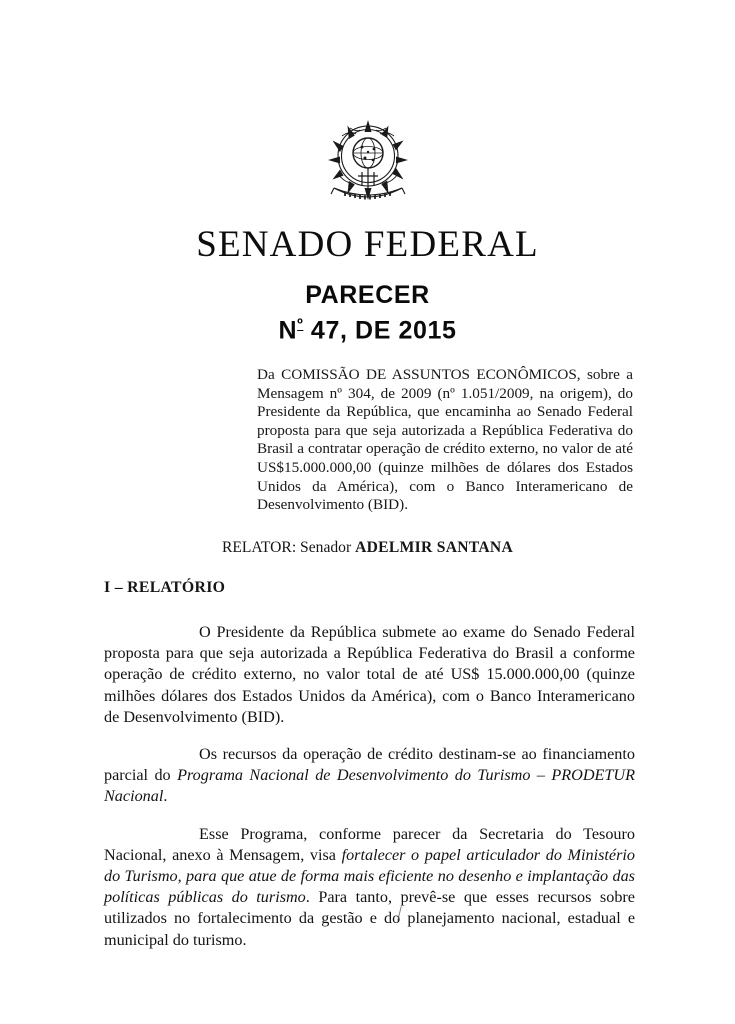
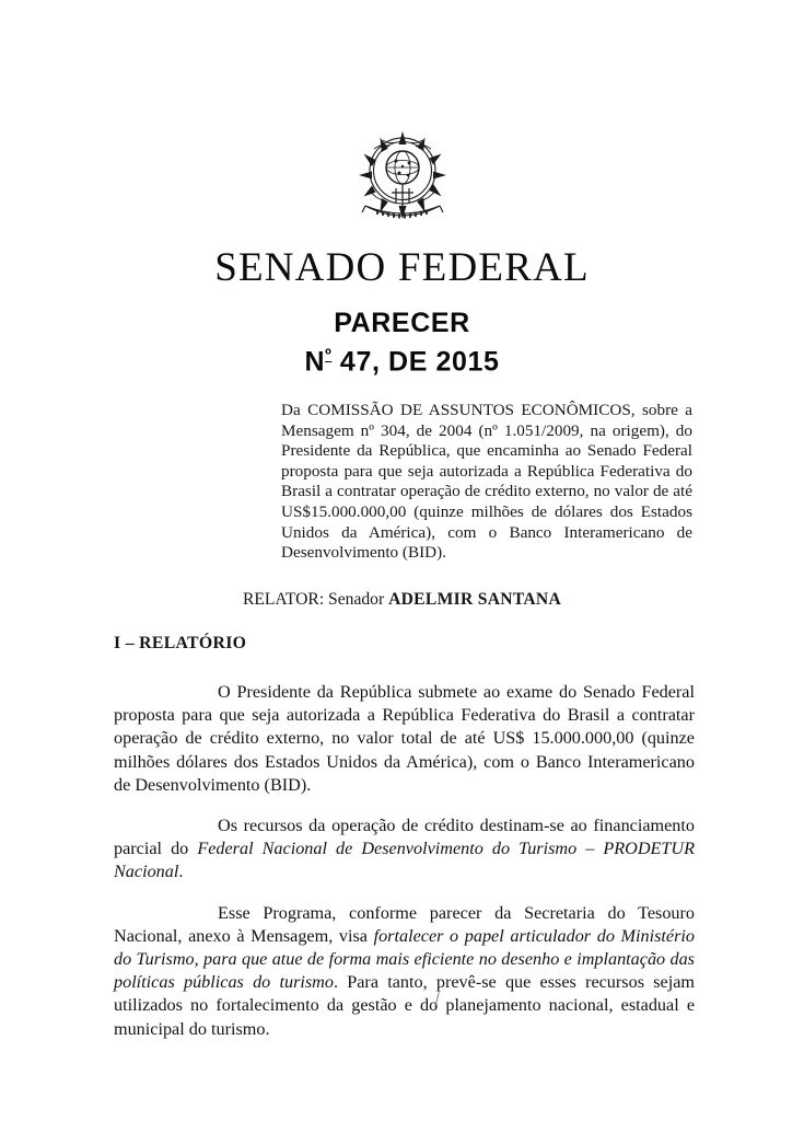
  SENADO FEDERAL
  PARECER
  Nº 47, DE 2015
- Da COMISSÃO DE ASSUNTOS ECONÔMICOS, sobre a Mensagem nº 304, de 2009 (nº 1.051/2009, na origem), do Presidente da República, que encaminha ao Senado Federal proposta para que seja autorizada a República Federativa do Brasil a contratar operação de crédito externo, no valor de até US$15.000.000,00 (quinze milhões de dólares dos Estados Unidos da América), com o Banco Interamericano de Desenvolvimento (BID).
+ Da COMISSÃO DE ASSUNTOS ECONÔMICOS, sobre a Mensagem nº 304, de 2004 (nº 1.051/2009, na origem), do Presidente da República, que encaminha ao Senado Federal proposta para que seja autorizada a República Federativa do Brasil a contratar operação de crédito externo, no valor de até US$15.000.000,00 (quinze milhões de dólares dos Estados Unidos da América), com o Banco Interamericano de Desenvolvimento (BID).
  RELATOR: Senador ADELMIR SANTANA
  I – RELATÓRIO
- O Presidente da República submete ao exame do Senado Federal proposta para que seja autorizada a República Federativa do Brasil a conforme operação de crédito externo, no valor total de até US$ 15.000.000,00 (quinze milhões dólares dos Estados Unidos da América), com o Banco Interamericano de Desenvolvimento (BID).
+ O Presidente da República submete ao exame do Senado Federal proposta para que seja autorizada a República Federativa do Brasil a contratar operação de crédito externo, no valor total de até US$ 15.000.000,00 (quinze milhões dólares dos Estados Unidos da América), com o Banco Interamericano de Desenvolvimento (BID).
- Os recursos da operação de crédito destinam-se ao financiamento parcial do Programa Nacional de Desenvolvimento do Turismo – PRODETUR Nacional.
+ Os recursos da operação de crédito destinam-se ao financiamento parcial do Federal Nacional de Desenvolvimento do Turismo – PRODETUR Nacional.
- Esse Programa, conforme parecer da Secretaria do Tesouro Nacional, anexo à Mensagem, visa fortalecer o papel articulador do Ministério do Turismo, para que atue de forma mais eficiente no desenho e implantação das políticas públicas do turismo. Para tanto, prevê-se que esses recursos sobre utilizados no fortalecimento da gestão e do planejamento nacional, estadual e municipal do turismo.
+ Esse Programa, conforme parecer da Secretaria do Tesouro Nacional, anexo à Mensagem, visa fortalecer o papel articulador do Ministério do Turismo, para que atue de forma mais eficiente no desenho e implantação das políticas públicas do turismo. Para tanto, prevê-se que esses recursos sejam utilizados no fortalecimento da gestão e do planejamento nacional, estadual e municipal do turismo.
